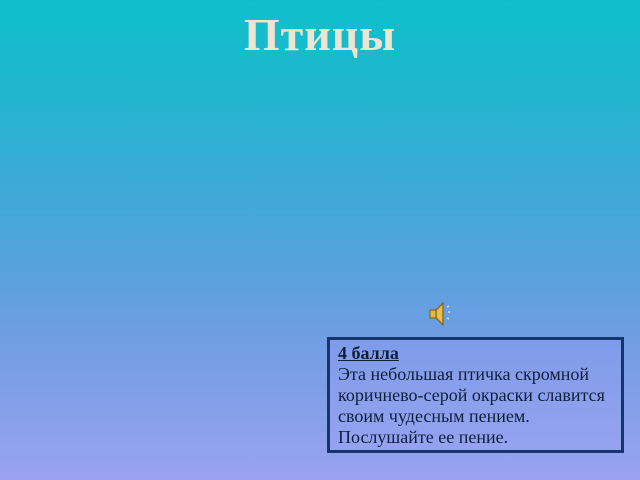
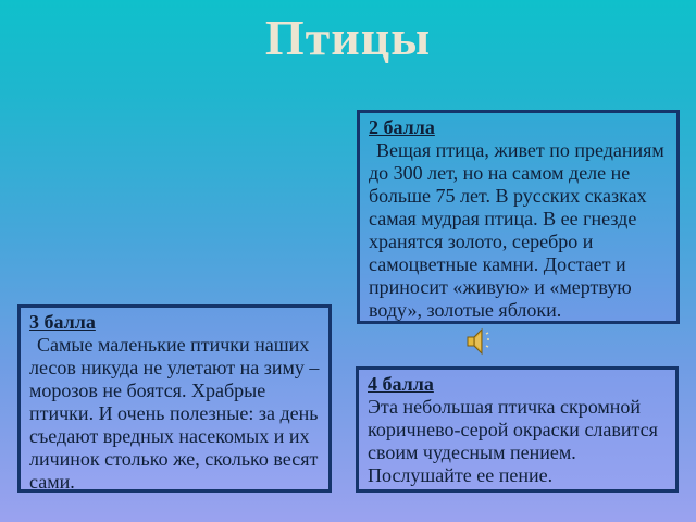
  Птицы
+ 2 балла
+ Вещая птица, живет по преданиям до 300 лет, но на самом деле не больше 75 лет. В русских сказках самая мудрая птица. В ее гнезде хранятся золото, серебро и самоцветные камни. Достает и приносит «живую» и «мертвую воду», золотые яблоки.
+ 3 балла
+ Самые маленькие птички наших лесов никуда не улетают на зиму – морозов не боятся. Храбрые птички. И очень полезные: за день съедают вредных насекомых и их личинок столько же, сколько весят сами.
  4 балла
  Эта небольшая птичка скромной коричнево-серой окраски славится своим чудесным пением. Послушайте ее пение.
